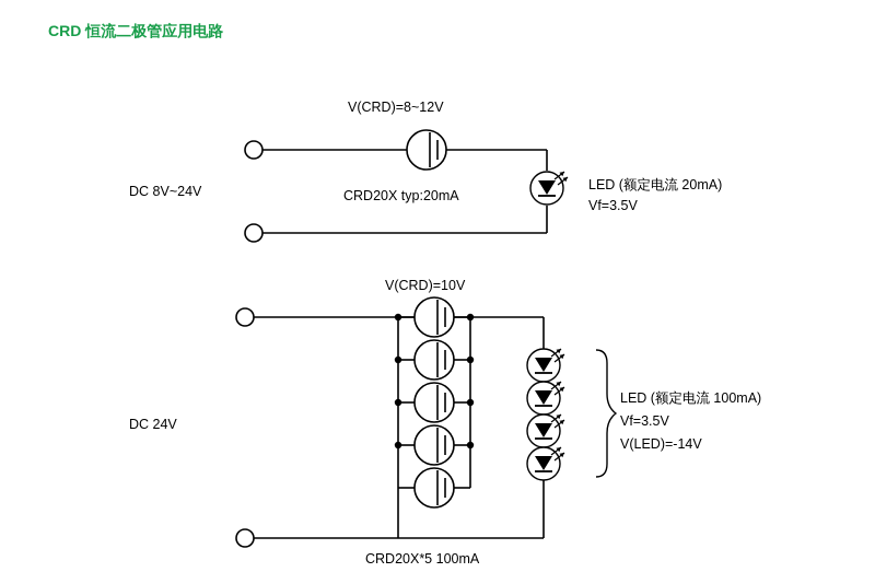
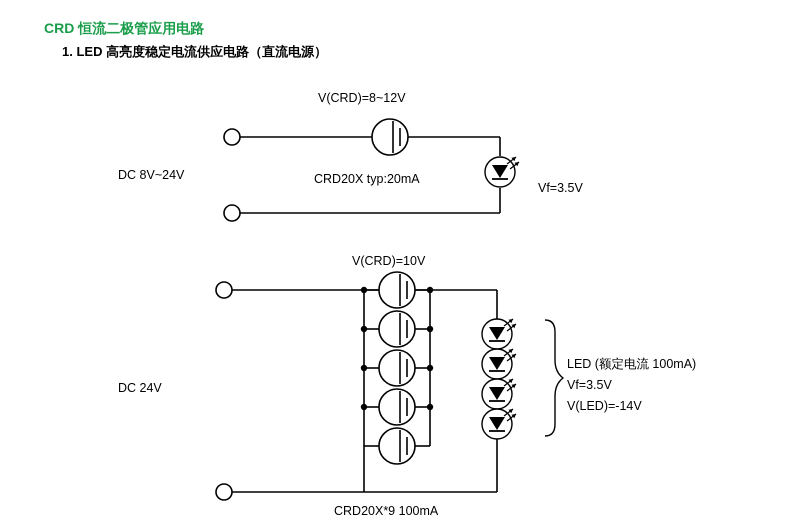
  CRD 恒流二极管应用电路
+ 1. LED 高亮度稳定电流供应电路（直流电源）
  DC 8V~24V
  V(CRD)=8~12V
  CRD20X typ:20mA
- LED (额定电流 20mA)
  Vf=3.5V
  DC 24V
  V(CRD)=10V
- CRD20X*5 100mA
+ CRD20X*9 100mA
  LED (额定电流 100mA)
  Vf=3.5V
  V(LED)=-14V
